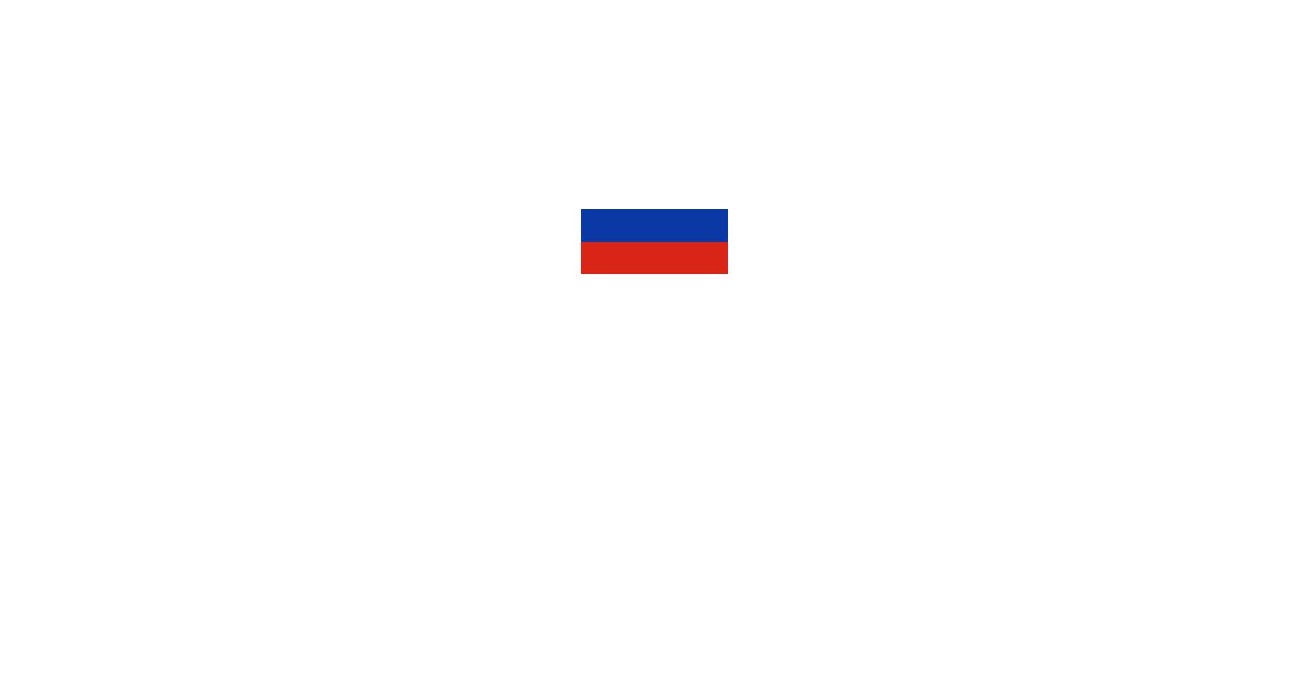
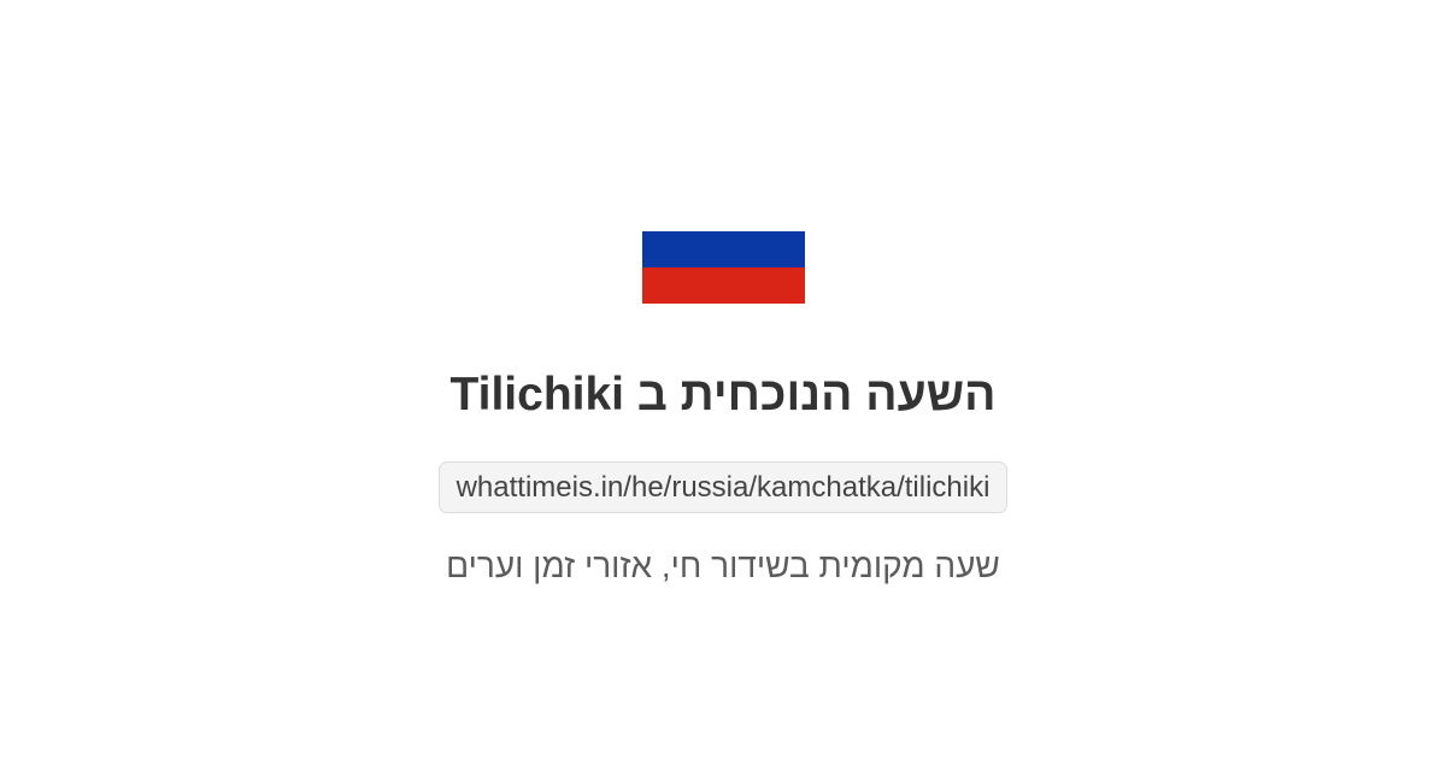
+ השעה הנוכחית ב Tilichiki
+ whattimeis.in/he/russia/kamchatka/tilichiki
+ שעה מקומית בשידור חי, אזורי זמן וערים
